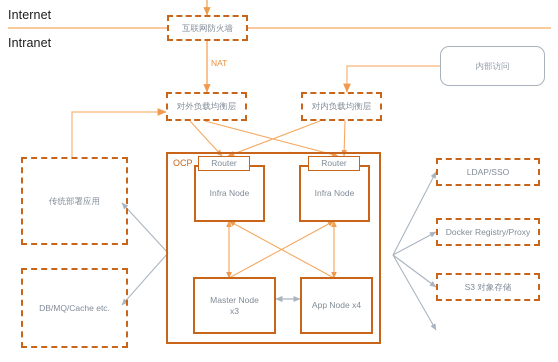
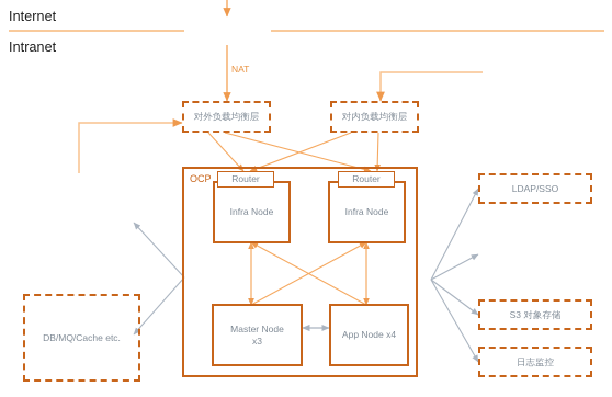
  Internet
  Intranet
  NAT
- 互联网防火墙
  对外负载均衡层
  对内负载均衡层
- 内部访问
- 传统部署应用
  DB/MQ/Cache etc.
  OCP
  Infra Node
  Router
  Infra Node
  Router
  Master Node
  x3
  App Node x4
  LDAP/SSO
- Docker Registry/Proxy
  S3 对象存储
+ 日志监控
